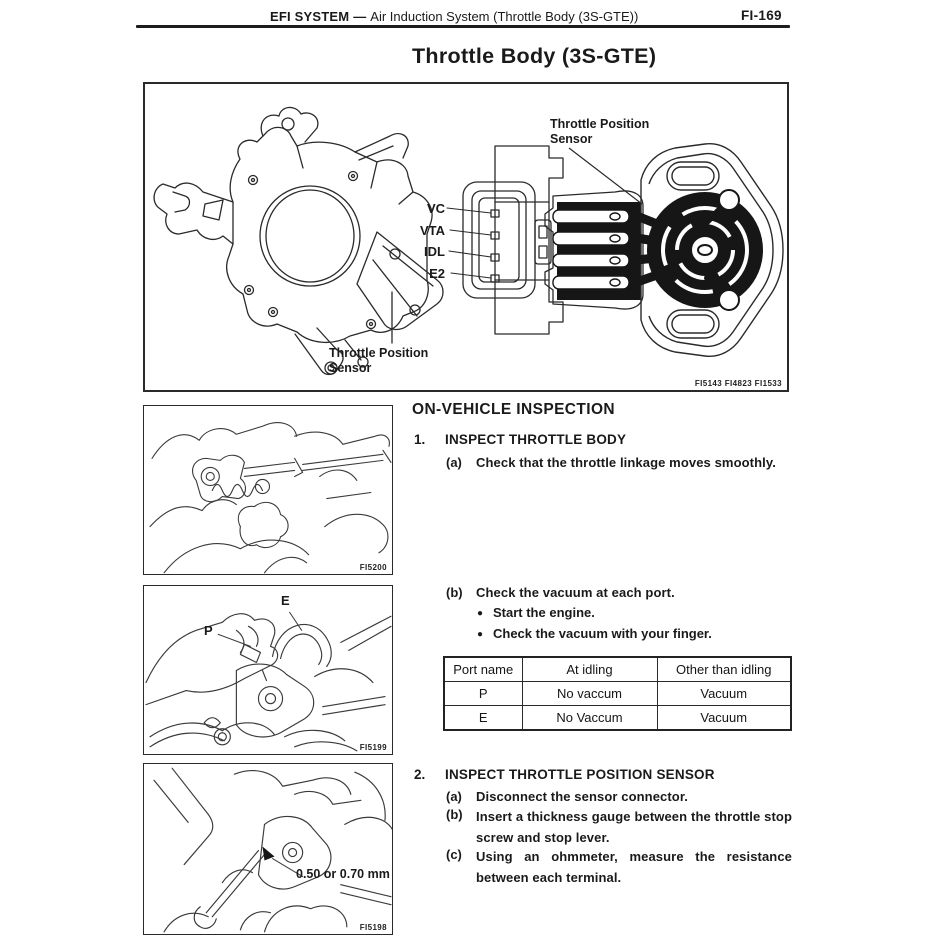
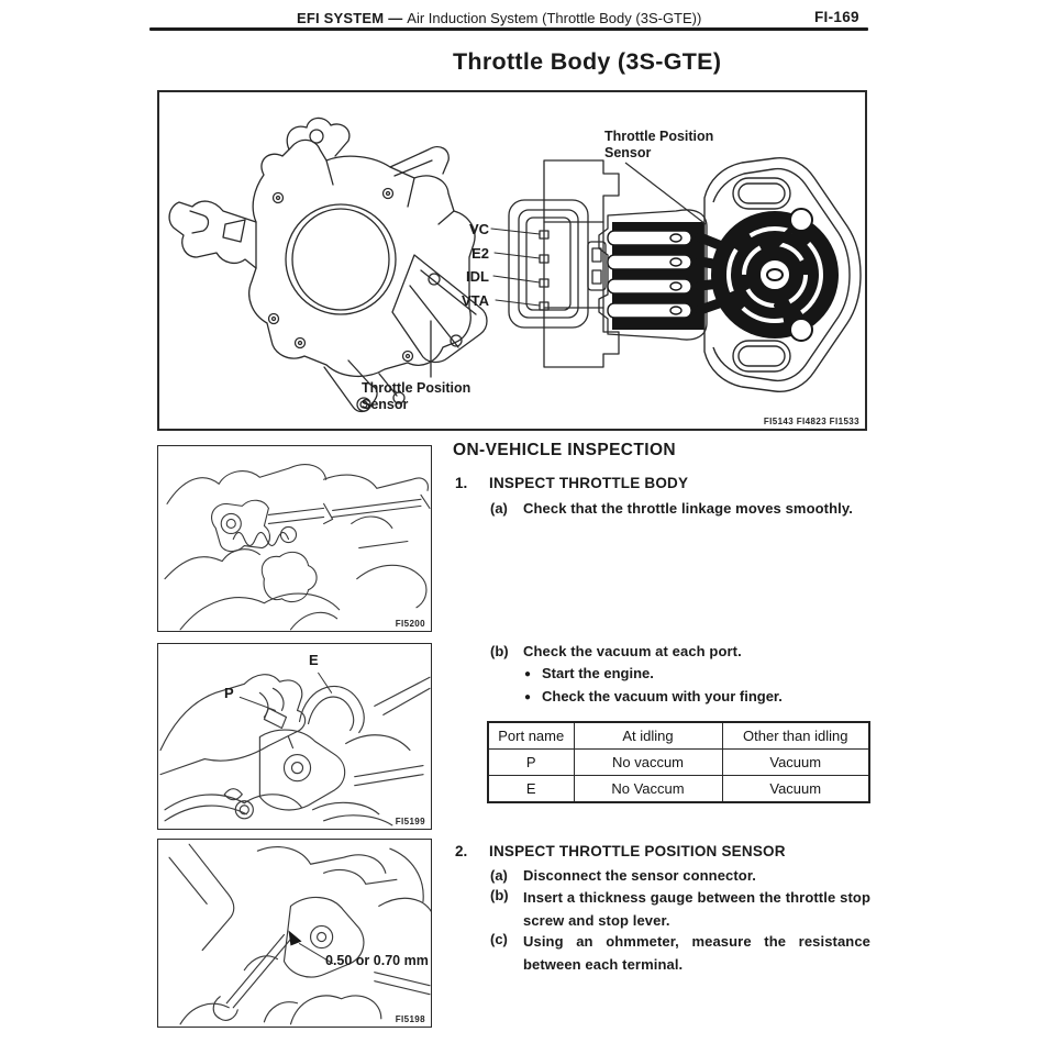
  EFI SYSTEM — Air Induction System (Throttle Body (3S-GTE))
  FI-169
  Throttle Body (3S-GTE)
  Throttle Position Sensor
  Throttle Position Sensor
  VC
- VTA
+ E2
  IDL
- E2
+ VTA
  FI5143 FI4823 FI1533
  FI5200
  E
  P
  FI5199
  0.50 or 0.70 mm
  FI5198
  ON-VEHICLE INSPECTION
  1.
  INSPECT THROTTLE BODY
  (a)
  Check that the throttle linkage moves smoothly.
  (b)
  Check the vacuum at each port.
  ●
  Start the engine.
  ●
  Check the vacuum with your finger.
  Port name	At idling	Other than idling
  P	No vaccum	Vacuum
  E	No Vaccum	Vacuum
  2.
  INSPECT THROTTLE POSITION SENSOR
  (a)
  Disconnect the sensor connector.
  (b)
  Insert a thickness gauge between the throttle stop screw and stop lever.
  (c)
  Using an ohmmeter, measure the resistance between each terminal.
